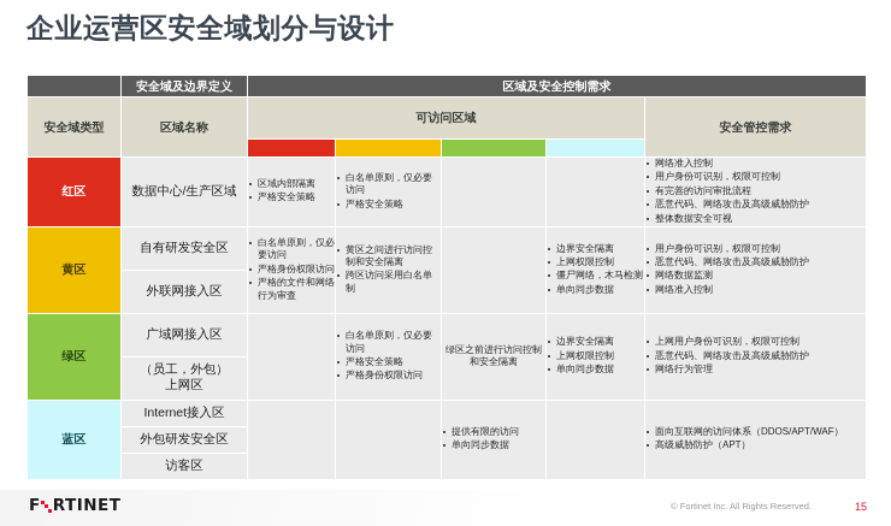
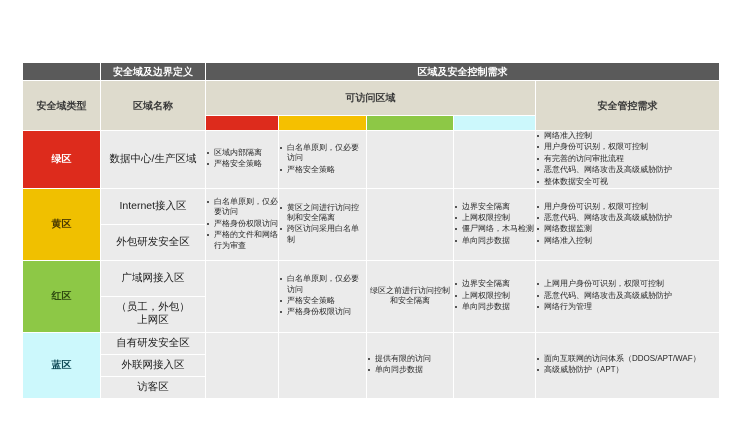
- 企业运营区安全域划分与设计
  	安全域及边界定义	区域及安全控制需求
  安全域类型	区域名称	可访问区域	安全管控需求
- 红区	数据中心/生产区域	区域内部隔离严格安全策略	白名单原则，仅必要访问严格安全策略			网络准入控制用户身份可识别，权限可控制有完善的访问审批流程恶意代码、网络攻击及高级威胁防护整体数据安全可视
+ 绿区	数据中心/生产区域	区域内部隔离严格安全策略	白名单原则，仅必要访问严格安全策略			网络准入控制用户身份可识别，权限可控制有完善的访问审批流程恶意代码、网络攻击及高级威胁防护整体数据安全可视
- 黄区	自有研发安全区	白名单原则，仅必要访问严格身份权限访问严格的文件和网络行为审查	黄区之间进行访问控制和安全隔离跨区访问采用白名单制		边界安全隔离上网权限控制僵尸网络，木马检测单向同步数据	用户身份可识别，权限可控制恶意代码、网络攻击及高级威胁防护网络数据监测网络准入控制
+ 黄区	Internet接入区	白名单原则，仅必要访问严格身份权限访问严格的文件和网络行为审查	黄区之间进行访问控制和安全隔离跨区访问采用白名单制		边界安全隔离上网权限控制僵尸网络，木马检测单向同步数据	用户身份可识别，权限可控制恶意代码、网络攻击及高级威胁防护网络数据监测网络准入控制
- 外联网接入区
+ 外包研发安全区
- 绿区	广域网接入区		白名单原则，仅必要访问严格安全策略严格身份权限访问	绿区之前进行访问控制和安全隔离	边界安全隔离上网权限控制单向同步数据	上网用户身份可识别，权限可控制恶意代码、网络攻击及高级威胁防护网络行为管理
+ 红区	广域网接入区		白名单原则，仅必要访问严格安全策略严格身份权限访问	绿区之前进行访问控制和安全隔离	边界安全隔离上网权限控制单向同步数据	上网用户身份可识别，权限可控制恶意代码、网络攻击及高级威胁防护网络行为管理
  （员工，外包）上网区
- 蓝区	Internet接入区			提供有限的访问单向同步数据		面向互联网的访问体系（DDOS/APT/WAF）高级威胁防护（APT）
+ 蓝区	自有研发安全区			提供有限的访问单向同步数据		面向互联网的访问体系（DDOS/APT/WAF）高级威胁防护（APT）
- 外包研发安全区
+ 外联网接入区
  访客区
- F
- RTINET
- © Fortinet Inc. All Rights Reserved.
- 15
